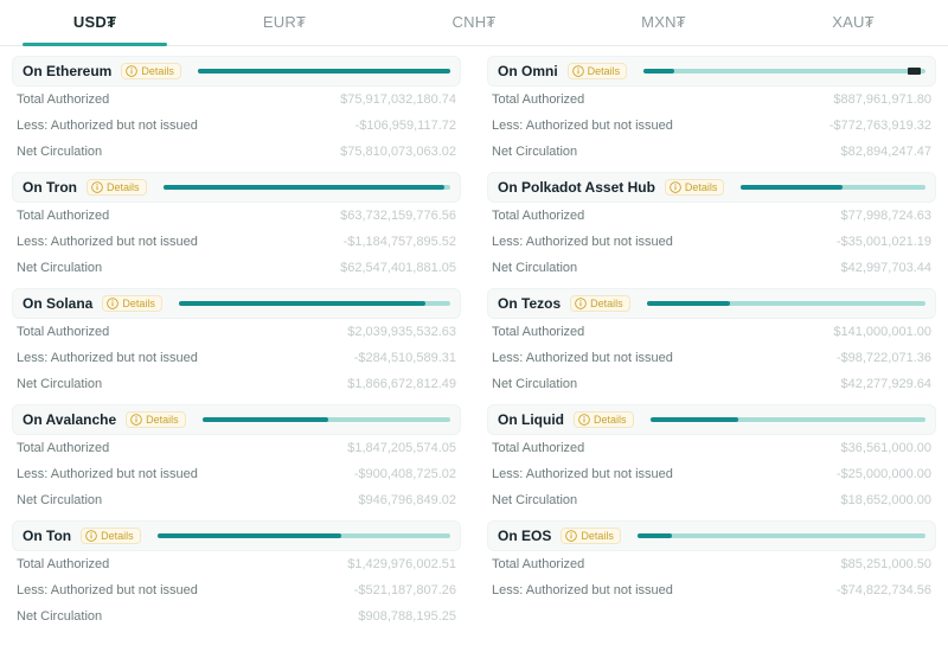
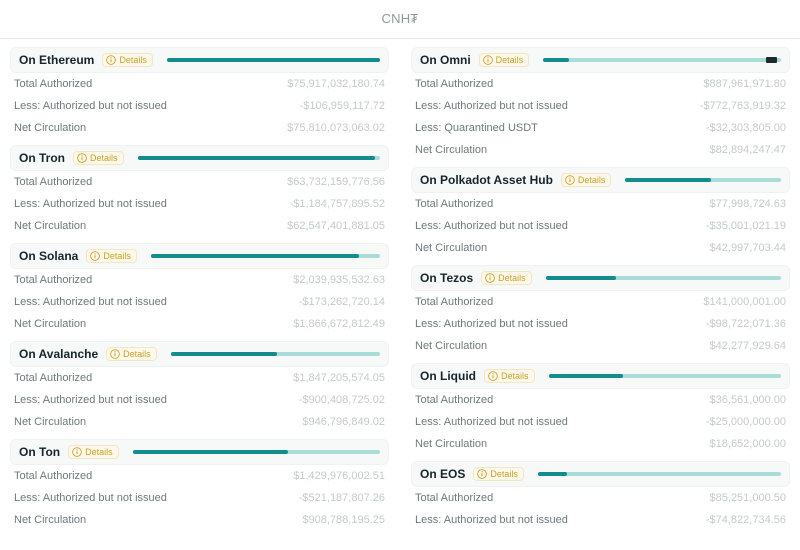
- USD₮
- EUR₮
  CNH₮
- MXN₮
- XAU₮
  On Ethereum
  Details
  Total Authorized
  $75,917,032,180.74
  Less: Authorized but not issued
  -$106,959,117.72
  Net Circulation
  $75,810,073,063.02
  On Tron
  Details
  Total Authorized
  $63,732,159,776.56
  Less: Authorized but not issued
  -$1,184,757,895.52
  Net Circulation
  $62,547,401,881.05
  On Solana
  Details
  Total Authorized
  $2,039,935,532.63
  Less: Authorized but not issued
- -$284,510,589.31
+ -$173,262,720.14
  Net Circulation
  $1,866,672,812.49
  On Avalanche
  Details
  Total Authorized
  $1,847,205,574.05
  Less: Authorized but not issued
  -$900,408,725.02
  Net Circulation
  $946,796,849.02
  On Ton
  Details
  Total Authorized
  $1,429,976,002.51
  Less: Authorized but not issued
  -$521,187,807.26
  Net Circulation
  $908,788,195.25
  On Omni
  Details
  Total Authorized
  $887,961,971.80
  Less: Authorized but not issued
  -$772,763,919.32
+ Less: Quarantined USDT
+ -$32,303,805.00
  Net Circulation
  $82,894,247.47
  On Polkadot Asset Hub
  Details
  Total Authorized
  $77,998,724.63
  Less: Authorized but not issued
  -$35,001,021.19
  Net Circulation
  $42,997,703.44
  On Tezos
  Details
  Total Authorized
  $141,000,001.00
  Less: Authorized but not issued
  -$98,722,071.36
  Net Circulation
  $42,277,929.64
  On Liquid
  Details
  Total Authorized
  $36,561,000.00
  Less: Authorized but not issued
  -$25,000,000.00
  Net Circulation
  $18,652,000.00
  On EOS
  Details
  Total Authorized
  $85,251,000.50
  Less: Authorized but not issued
  -$74,822,734.56
